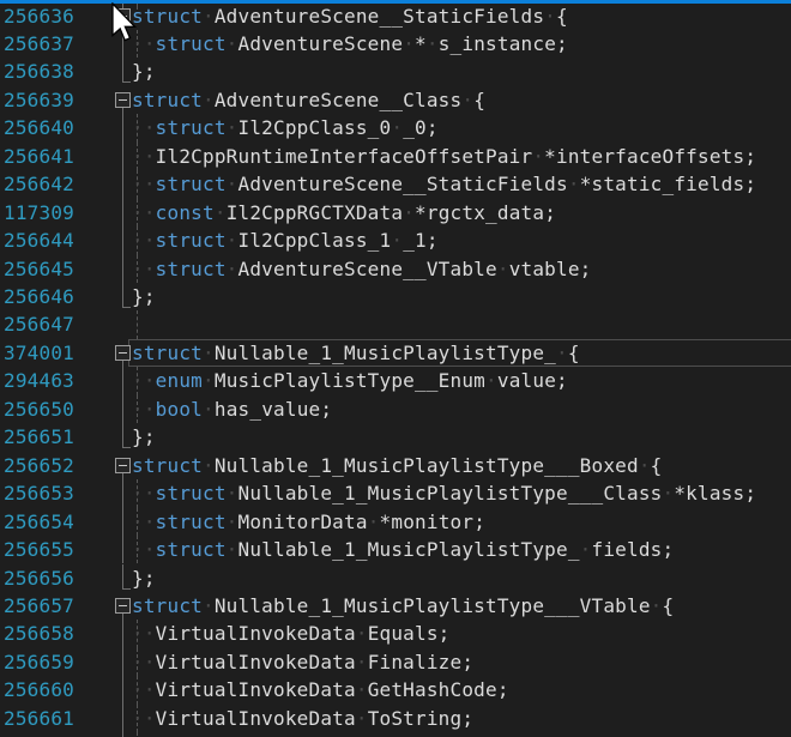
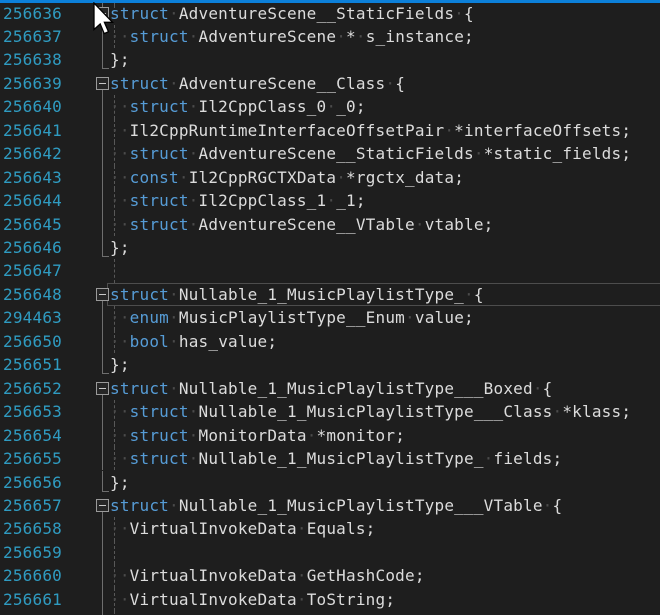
  256636
  struct·AdventureScene__StaticFields·{
  256637
  ··struct·AdventureScene·*·s_instance;
  256638
  };
  256639
  struct·AdventureScene__Class·{
  256640
  ··struct·Il2CppClass_0·_0;
  256641
  ··Il2CppRuntimeInterfaceOffsetPair·*interfaceOffsets;
  256642
  ··struct·AdventureScene__StaticFields·*static_fields;
- 117309
+ 256643
  ··const·Il2CppRGCTXData·*rgctx_data;
  256644
  ··struct·Il2CppClass_1·_1;
  256645
  ··struct·AdventureScene__VTable·vtable;
  256646
  };
  256647
- 374001
+ 256648
  struct·Nullable_1_MusicPlaylistType_·{
  294463
  ··enum·MusicPlaylistType__Enum·value;
  256650
  ··bool·has_value;
  256651
  };
  256652
  struct·Nullable_1_MusicPlaylistType___Boxed·{
  256653
  ··struct·Nullable_1_MusicPlaylistType___Class·*klass;
  256654
  ··struct·MonitorData·*monitor;
  256655
  ··struct·Nullable_1_MusicPlaylistType_·fields;
  256656
  };
  256657
  struct·Nullable_1_MusicPlaylistType___VTable·{
  256658
  ··VirtualInvokeData·Equals;
  256659
- ··VirtualInvokeData·Finalize;
  256660
  ··VirtualInvokeData·GetHashCode;
  256661
  ··VirtualInvokeData·ToString;
